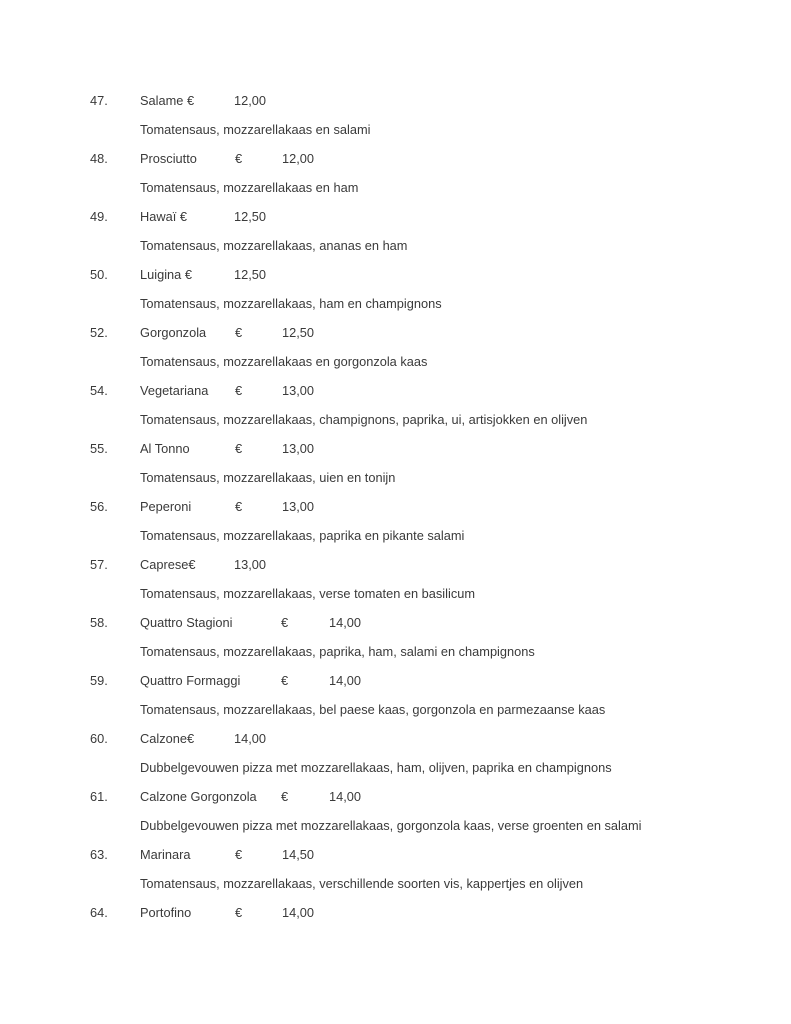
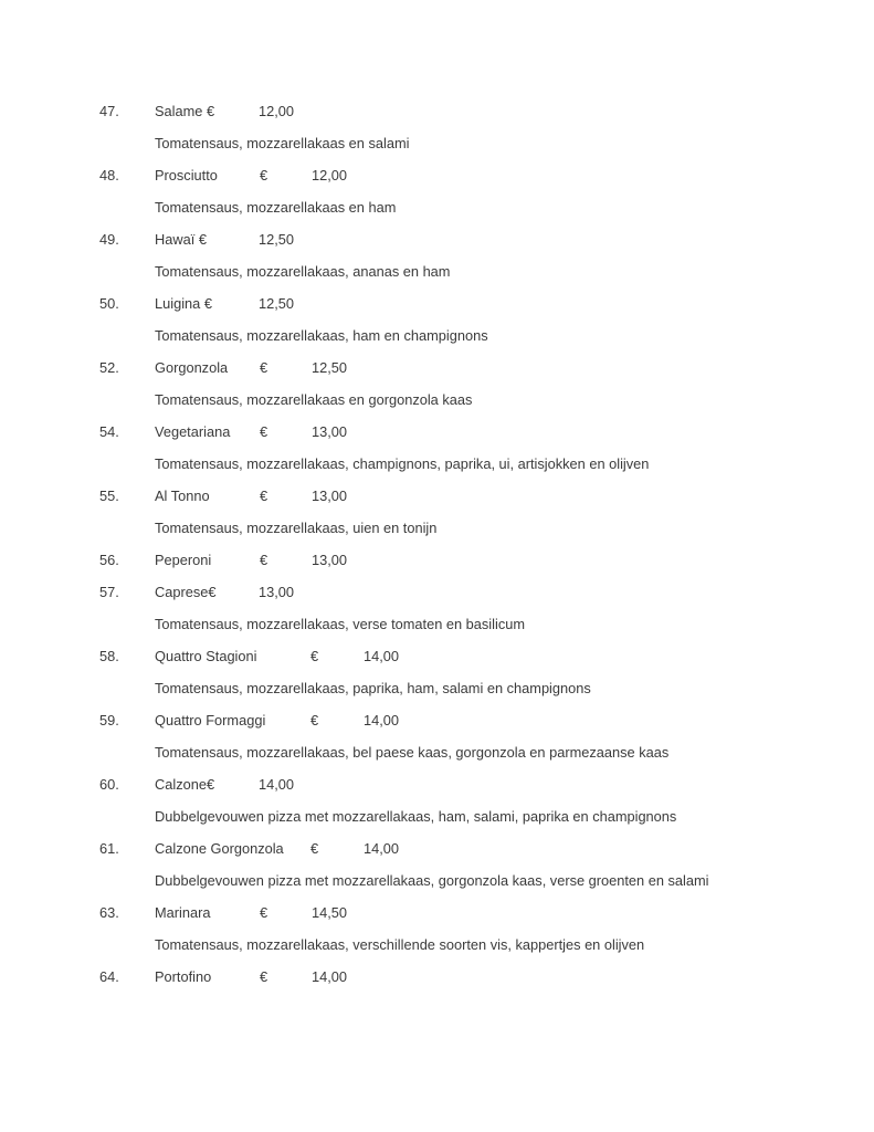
  47.
  Salame €
  12,00
  Tomatensaus, mozzarellakaas en salami
  48.
  Prosciutto
  €
  12,00
  Tomatensaus, mozzarellakaas en ham
  49.
  Hawaï €
  12,50
  Tomatensaus, mozzarellakaas, ananas en ham
  50.
  Luigina €
  12,50
  Tomatensaus, mozzarellakaas, ham en champignons
  52.
  Gorgonzola
  €
  12,50
  Tomatensaus, mozzarellakaas en gorgonzola kaas
  54.
  Vegetariana
  €
  13,00
  Tomatensaus, mozzarellakaas, champignons, paprika, ui, artisjokken en olijven
  55.
  Al Tonno
  €
  13,00
  Tomatensaus, mozzarellakaas, uien en tonijn
  56.
  Peperoni
  €
  13,00
- Tomatensaus, mozzarellakaas, paprika en pikante salami
  57.
  Caprese€
  13,00
  Tomatensaus, mozzarellakaas, verse tomaten en basilicum
  58.
  Quattro Stagioni
  €
  14,00
  Tomatensaus, mozzarellakaas, paprika, ham, salami en champignons
  59.
  Quattro Formaggi
  €
  14,00
  Tomatensaus, mozzarellakaas, bel paese kaas, gorgonzola en parmezaanse kaas
  60.
  Calzone€
  14,00
- Dubbelgevouwen pizza met mozzarellakaas, ham, olijven, paprika en champignons
+ Dubbelgevouwen pizza met mozzarellakaas, ham, salami, paprika en champignons
  61.
  Calzone Gorgonzola
  €
  14,00
  Dubbelgevouwen pizza met mozzarellakaas, gorgonzola kaas, verse groenten en salami
  63.
  Marinara
  €
  14,50
  Tomatensaus, mozzarellakaas, verschillende soorten vis, kappertjes en olijven
  64.
  Portofino
  €
  14,00
